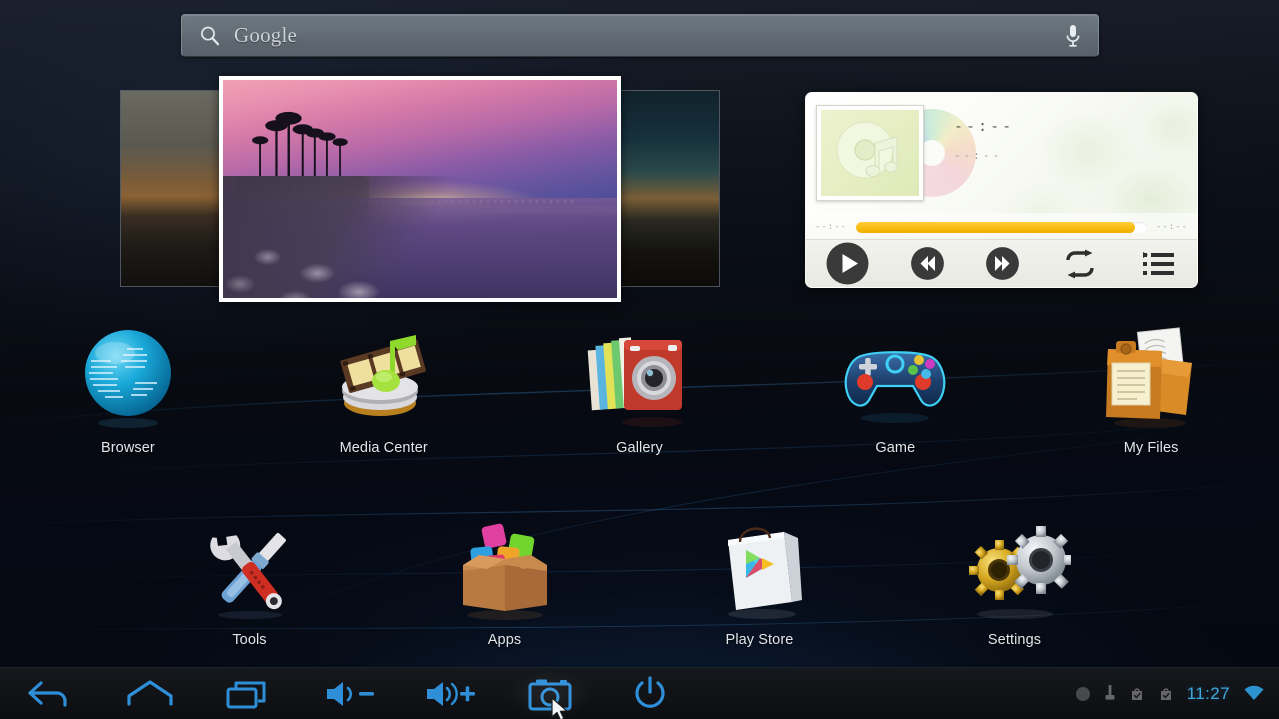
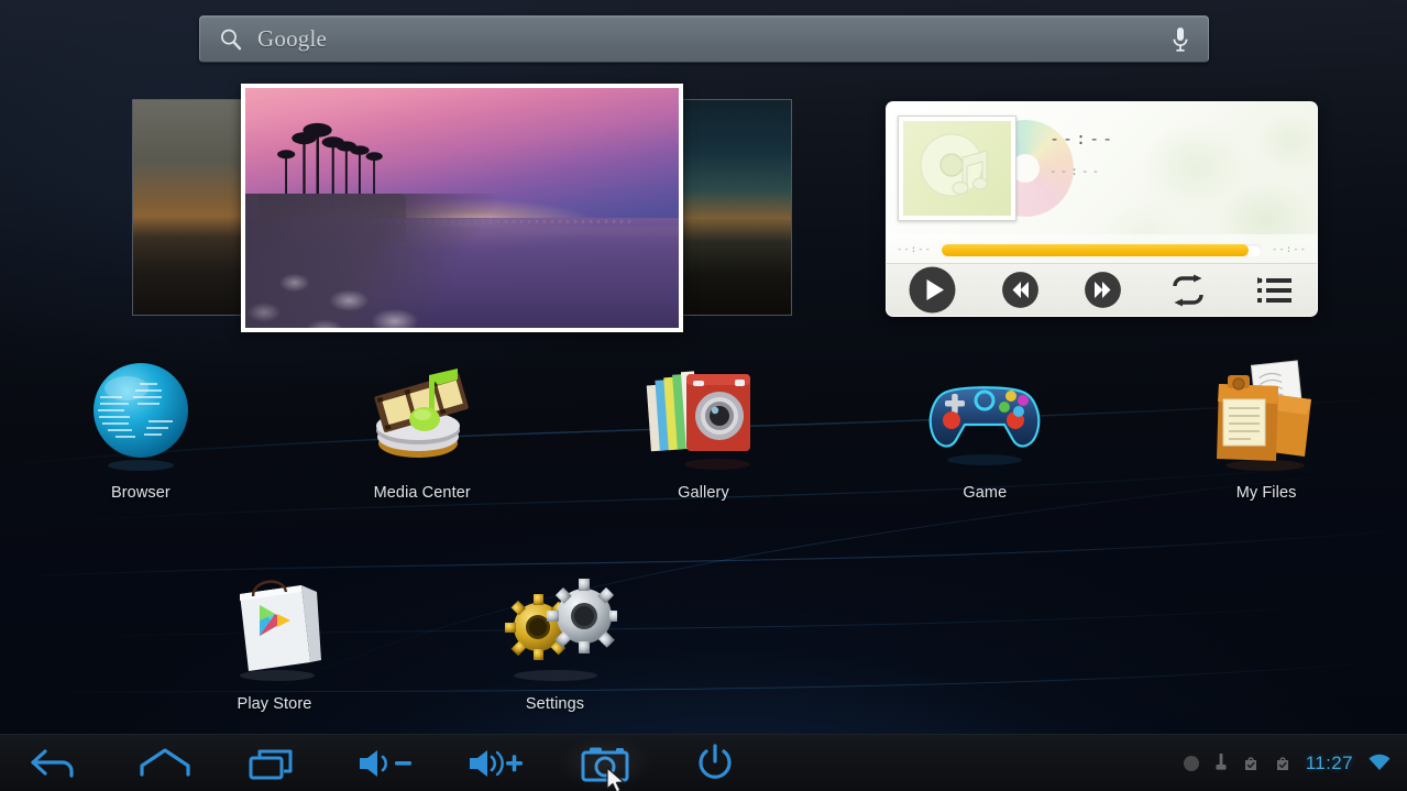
  Google
  --:--
  --:--
  --:--
  --:--
  Browser
  Media Center
  Gallery
  Game
  My Files
- Tools
- Apps
  Play Store
  Settings
  11:27
